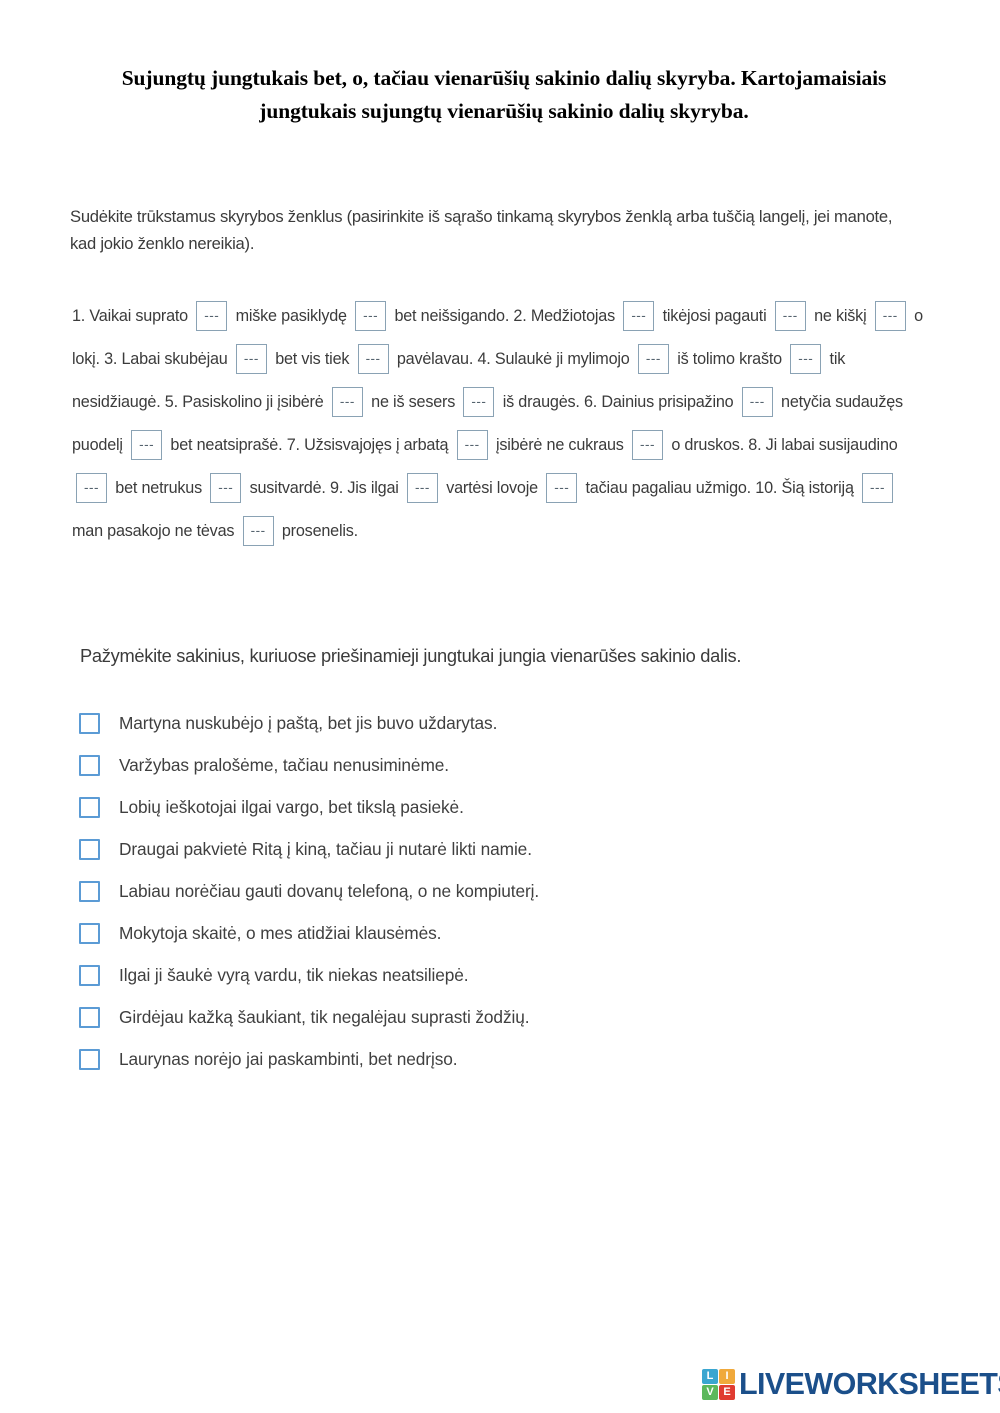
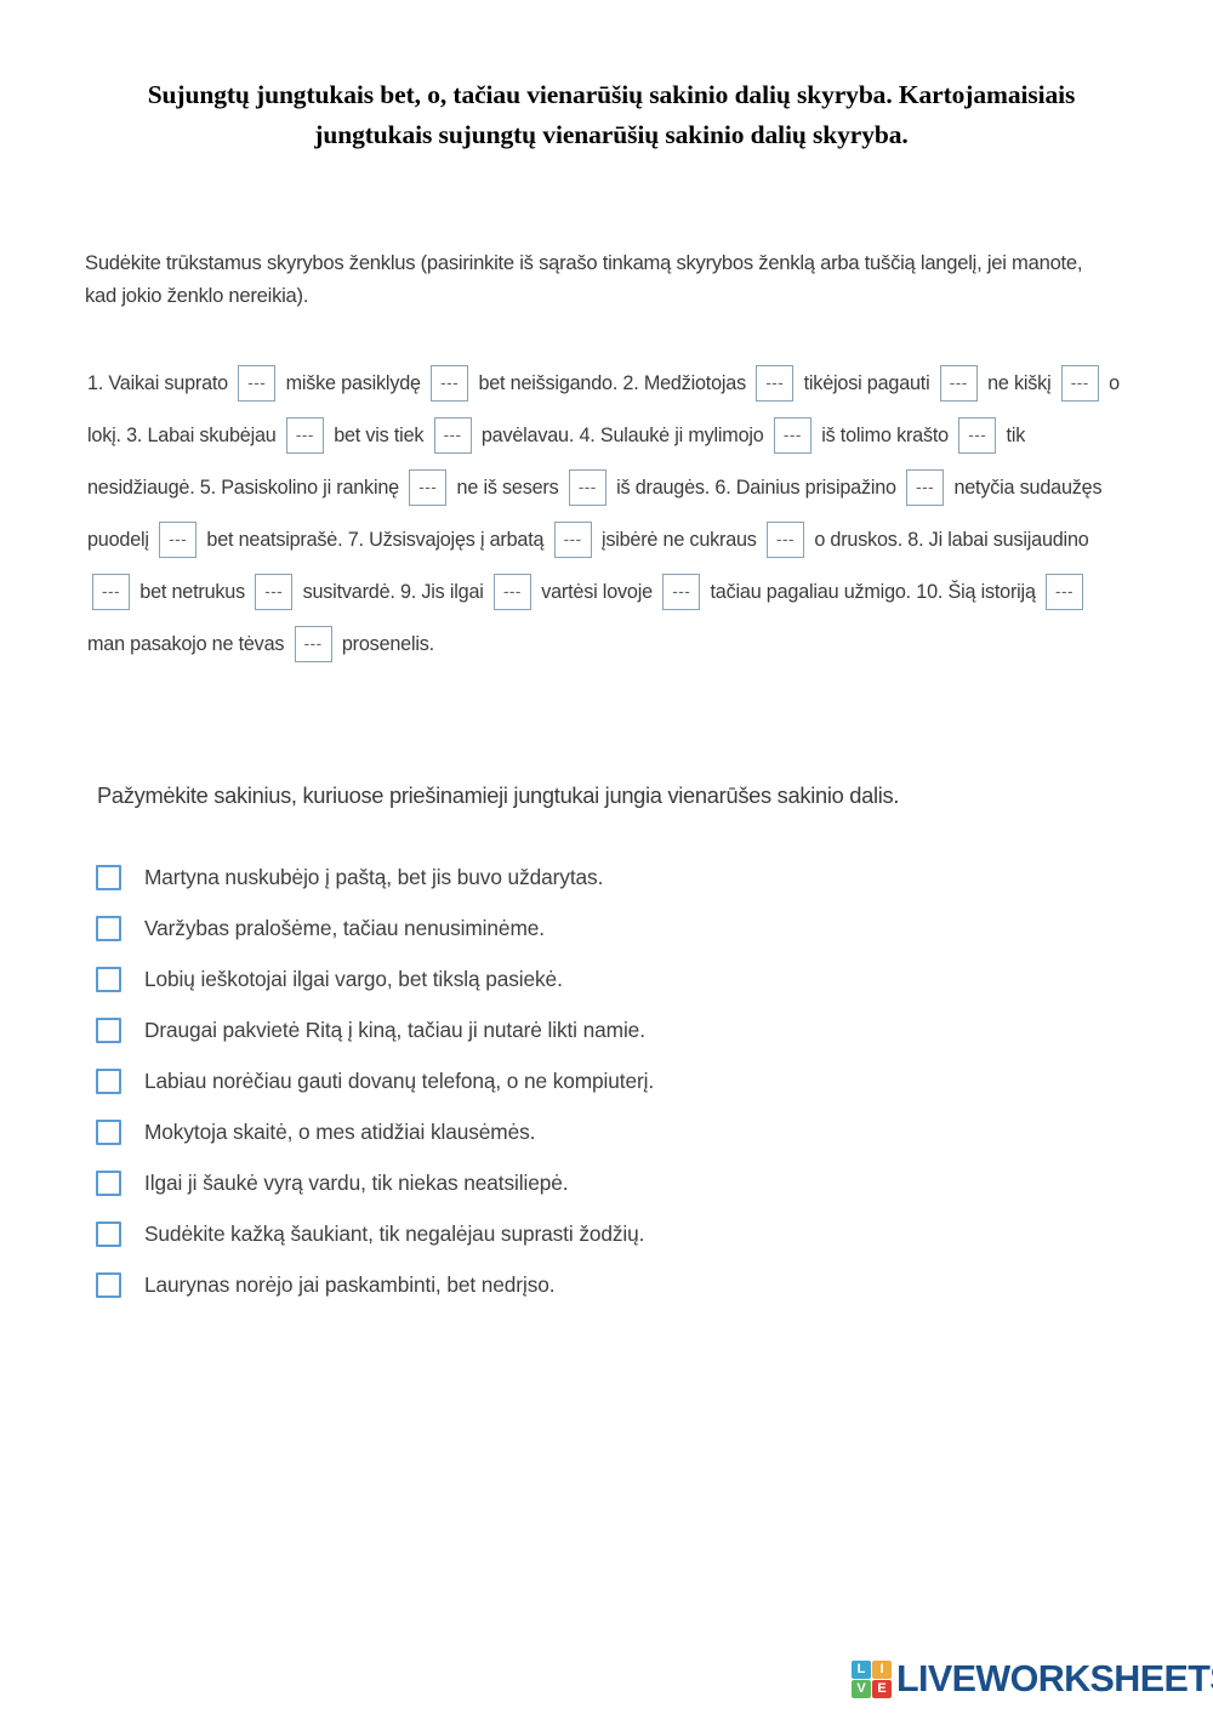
  Sujungtų jungtukais bet, o, tačiau vienarūšių sakinio dalių skyryba. Kartojamaisiais jungtukais sujungtų vienarūšių sakinio dalių skyryba.
  Sudėkite trūkstamus skyrybos ženklus (pasirinkite iš sąrašo tinkamą skyrybos ženklą arba tuščią langelį, jei manote, kad jokio ženklo nereikia).
- 1. Vaikai suprato --- miške pasiklydę --- bet neišsigando. 2. Medžiotojas --- tikėjosi pagauti --- ne kiškį --- o lokį. 3. Labai skubėjau --- bet vis tiek --- pavėlavau. 4. Sulaukė ji mylimojo --- iš tolimo krašto --- tik nesidžiaugė. 5. Pasiskolino ji įsibėrė --- ne iš sesers --- iš draugės. 6. Dainius prisipažino --- netyčia sudaužęs puodelį --- bet neatsiprašė. 7. Užsisvajojęs į arbatą --- įsibėrė ne cukraus --- o druskos. 8. Ji labai susijaudino --- bet netrukus --- susitvardė. 9. Jis ilgai --- vartėsi lovoje --- tačiau pagaliau užmigo. 10. Šią istoriją --- man pasakojo ne tėvas --- prosenelis.
+ 1. Vaikai suprato --- miške pasiklydę --- bet neišsigando. 2. Medžiotojas --- tikėjosi pagauti --- ne kiškį --- o lokį. 3. Labai skubėjau --- bet vis tiek --- pavėlavau. 4. Sulaukė ji mylimojo --- iš tolimo krašto --- tik nesidžiaugė. 5. Pasiskolino ji rankinę --- ne iš sesers --- iš draugės. 6. Dainius prisipažino --- netyčia sudaužęs puodelį --- bet neatsiprašė. 7. Užsisvajojęs į arbatą --- įsibėrė ne cukraus --- o druskos. 8. Ji labai susijaudino --- bet netrukus --- susitvardė. 9. Jis ilgai --- vartėsi lovoje --- tačiau pagaliau užmigo. 10. Šią istoriją --- man pasakojo ne tėvas --- prosenelis.
  Pažymėkite sakinius, kuriuose priešinamieji jungtukai jungia vienarūšes sakinio dalis.
  Martyna nuskubėjo į paštą, bet jis buvo uždarytas.
  Varžybas pralošėme, tačiau nenusiminėme.
  Lobių ieškotojai ilgai vargo, bet tikslą pasiekė.
  Draugai pakvietė Ritą į kiną, tačiau ji nutarė likti namie.
  Labiau norėčiau gauti dovanų telefoną, o ne kompiuterį.
  Mokytoja skaitė, o mes atidžiai klausėmės.
  Ilgai ji šaukė vyrą vardu, tik niekas neatsiliepė.
- Girdėjau kažką šaukiant, tik negalėjau suprasti žodžių.
+ Sudėkite kažką šaukiant, tik negalėjau suprasti žodžių.
  Laurynas norėjo jai paskambinti, bet nedrįso.
  L
  I
  V
  E
  LIVEWORKSHEET
